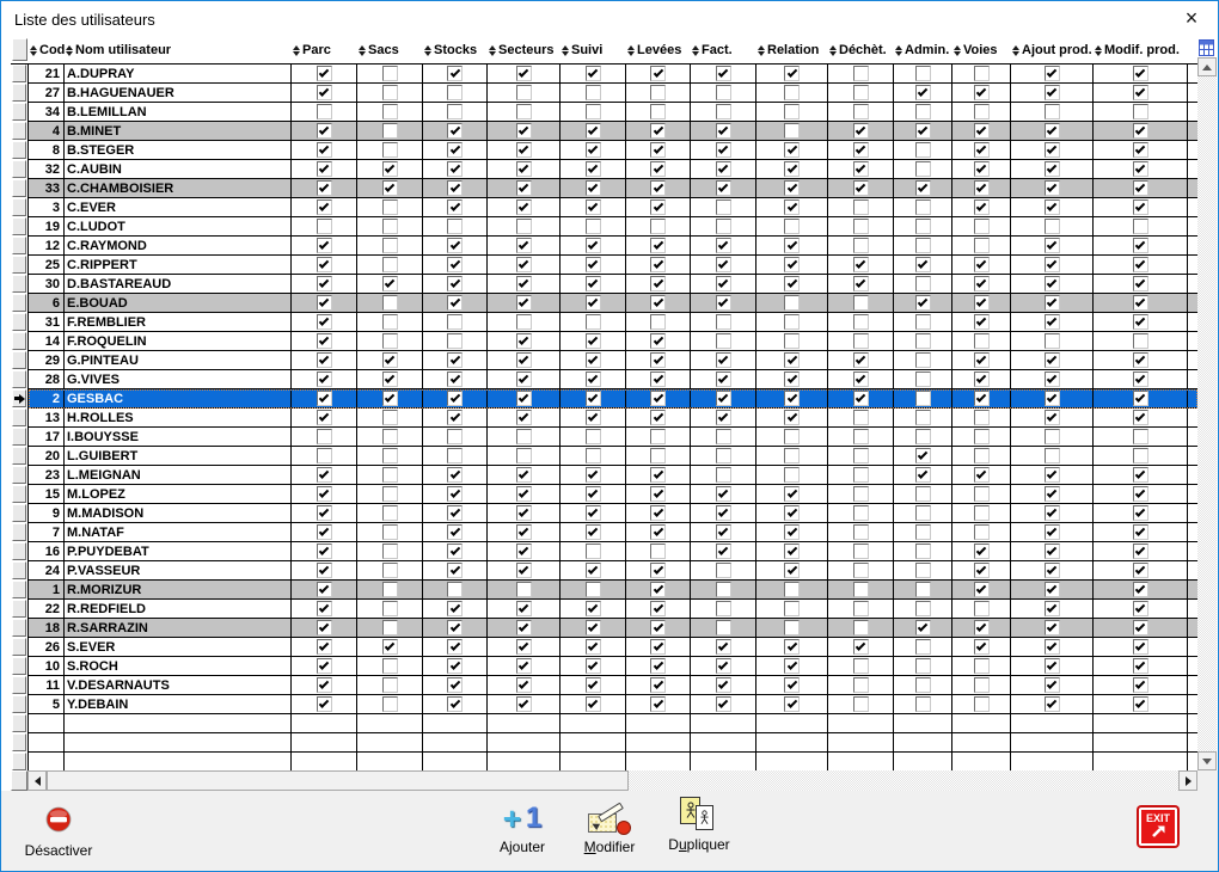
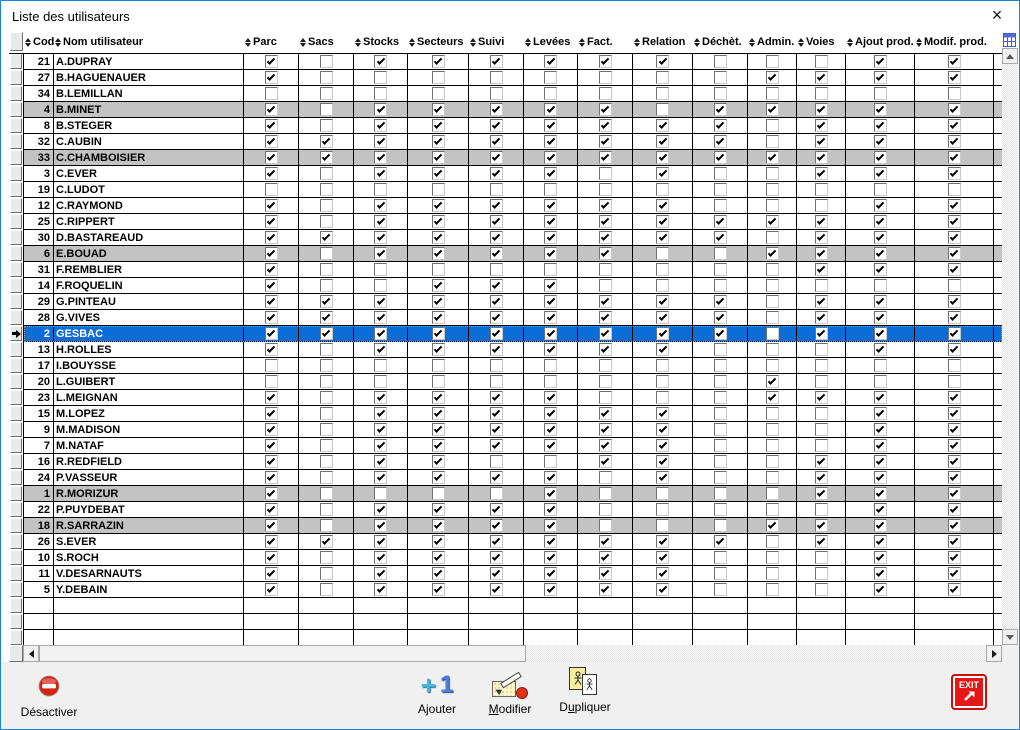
  Liste des utilisateurs
  ×
  Cod
  Nom utilisateur
  Parc
  Sacs
  Stocks
  Secteurs
  Suivi
  Levées
  Fact.
  Relation
  Déchèt.
  Admin.
  Voies
  Ajout prod.
  Modif. prod.
  21
  A.DUPRAY
  27
  B.HAGUENAUER
  34
  B.LEMILLAN
  4
  B.MINET
  8
  B.STEGER
  32
  C.AUBIN
  33
  C.CHAMBOISIER
  3
  C.EVER
  19
  C.LUDOT
  12
  C.RAYMOND
  25
  C.RIPPERT
  30
  D.BASTAREAUD
  6
  E.BOUAD
  31
  F.REMBLIER
  14
  F.ROQUELIN
  29
  G.PINTEAU
  28
  G.VIVES
  2
  GESBAC
  13
  H.ROLLES
  17
  I.BOUYSSE
  20
  L.GUIBERT
  23
  L.MEIGNAN
  15
  M.LOPEZ
  9
  M.MADISON
  7
  M.NATAF
  16
- P.PUYDEBAT
+ R.REDFIELD
  24
  P.VASSEUR
  1
  R.MORIZUR
  22
- R.REDFIELD
+ P.PUYDEBAT
  18
  R.SARRAZIN
  26
  S.EVER
  10
  S.ROCH
  11
  V.DESARNAUTS
  5
  Y.DEBAIN
  Désactiver
  +
  1
  Ajouter
  Modifier
  Dupliquer
  EXIT
